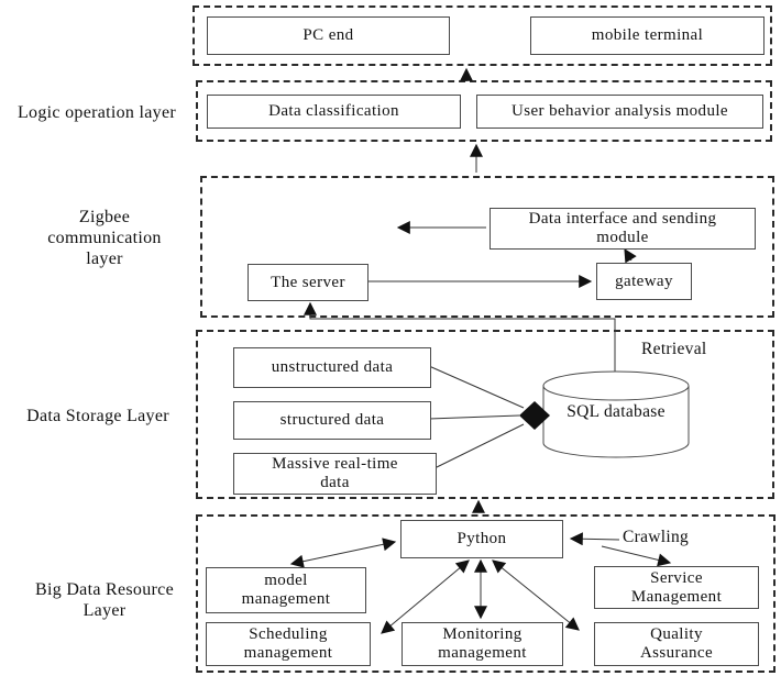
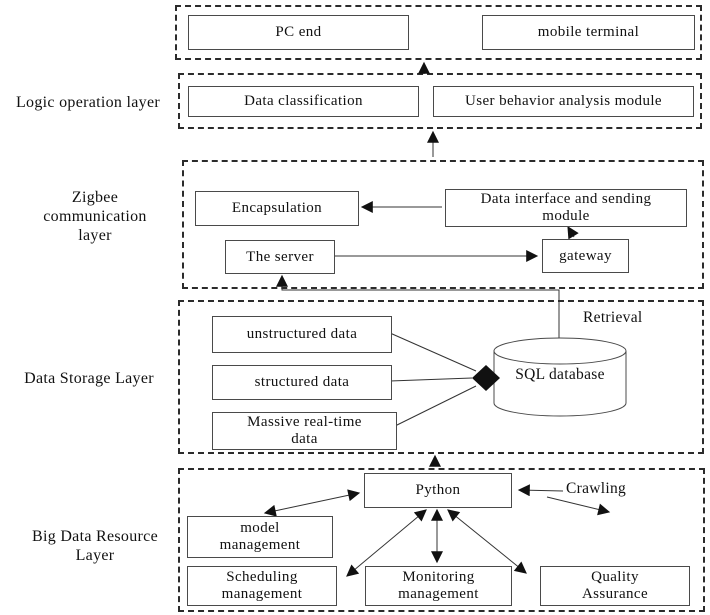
  Logic operation layer
  Zigbee
  communication
  layer
  Data Storage Layer
  Big Data Resource
  Layer
  PC end
  mobile terminal
  Data classification
  User behavior analysis module
+ Encapsulation
  Data interface and sending
  module
  The server
  gateway
  unstructured data
  structured data
  Massive real-time
  data
  SQL database
  Retrieval
  Python
  Crawling
  model
  management
- Service
- Management
  Scheduling
  management
  Monitoring
  management
  Quality
  Assurance
